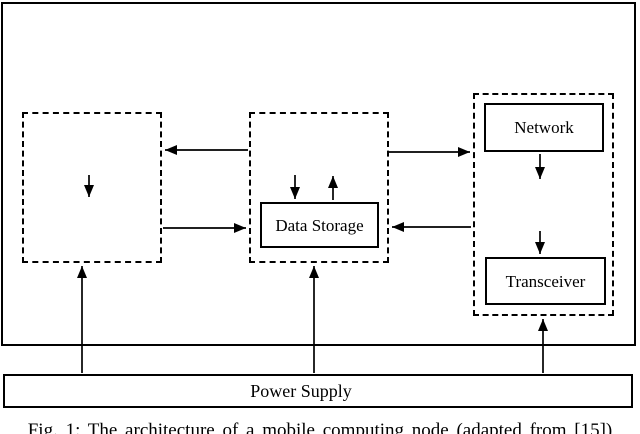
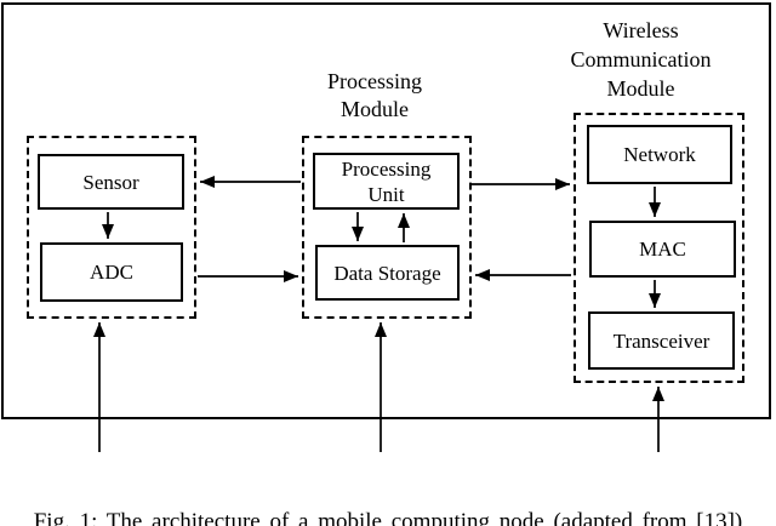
+ Processing Module
+ Wireless Communication Module
+ Sensor
+ ADC
+ Processing Unit
  Data Storage
  Network
+ MAC
  Transceiver
- Power Supply
- Fig. 1: The architecture of a mobile computing node (adapted from [15])
+ Fig. 1: The architecture of a mobile computing node (adapted from [13])
